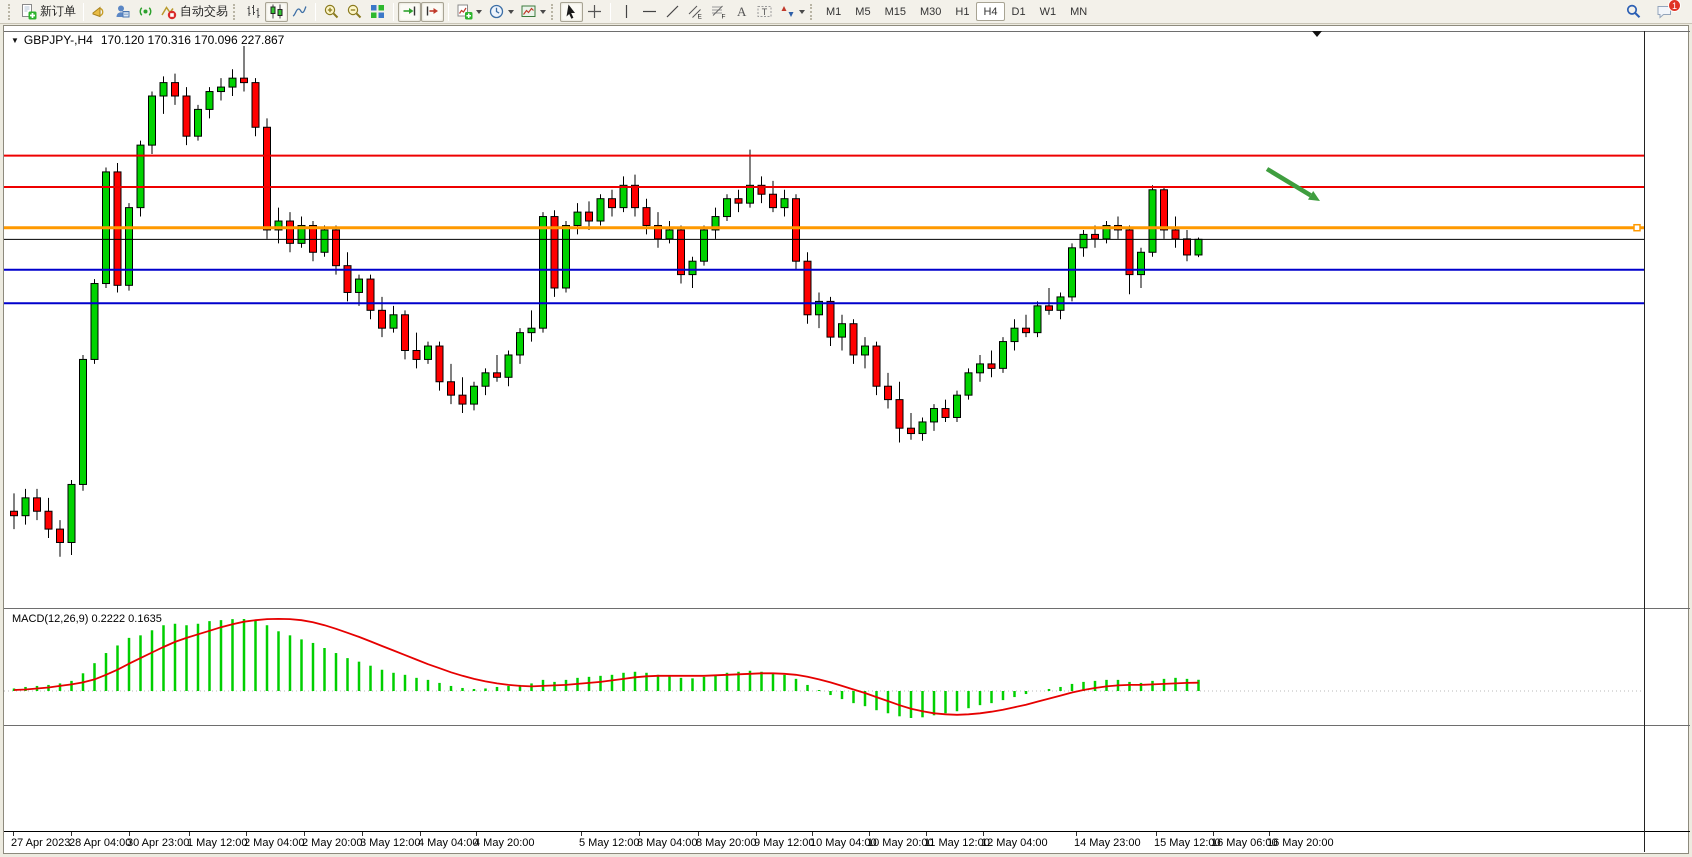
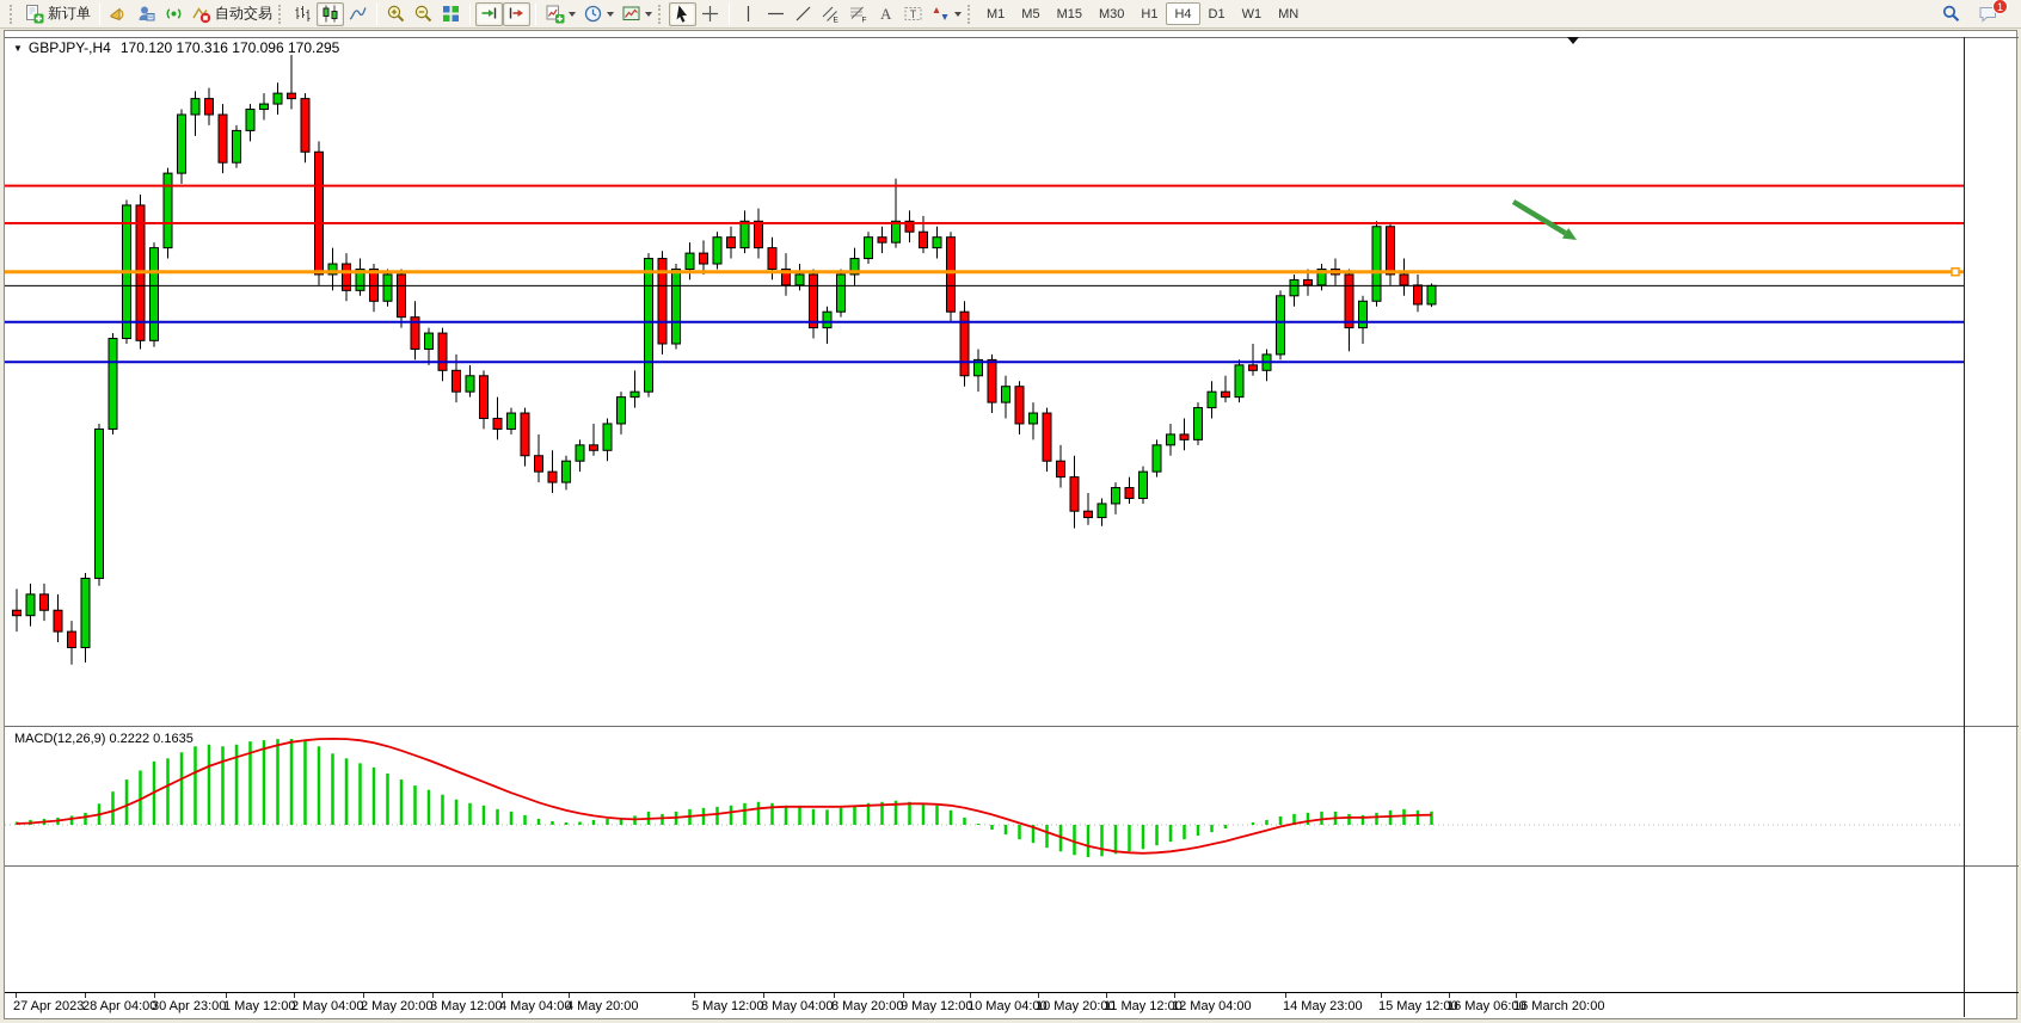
  新订单
  自动交易
  A
  T
  M1
  M5
  M15
  M30
  H1
  H4
  D1
  W1
  MN
  1
  ▼
  GBPJPY-,H4
- 170.120 170.316 170.096 227.867
+ 170.120 170.316 170.096 170.295
  MACD(12,26,9) 0.2222 0.1635
  27 Apr 2023
  28 Apr 04:00
  30 Apr 23:00
  1 May 12:00
  2 May 04:00
  2 May 20:00
  3 May 12:00
  4 May 04:00
  4 May 20:00
  5 May 12:00
  8 May 04:00
  8 May 20:00
  9 May 12:00
  10 May 04:00
  10 May 20:00
  11 May 12:00
  12 May 04:00
  14 May 23:00
  15 May 12:00
  16 May 06:00
- 16 May 20:00
+ 16 March 20:00
